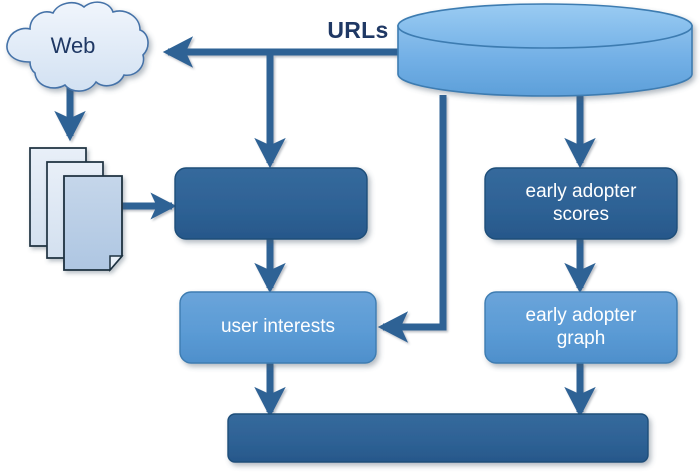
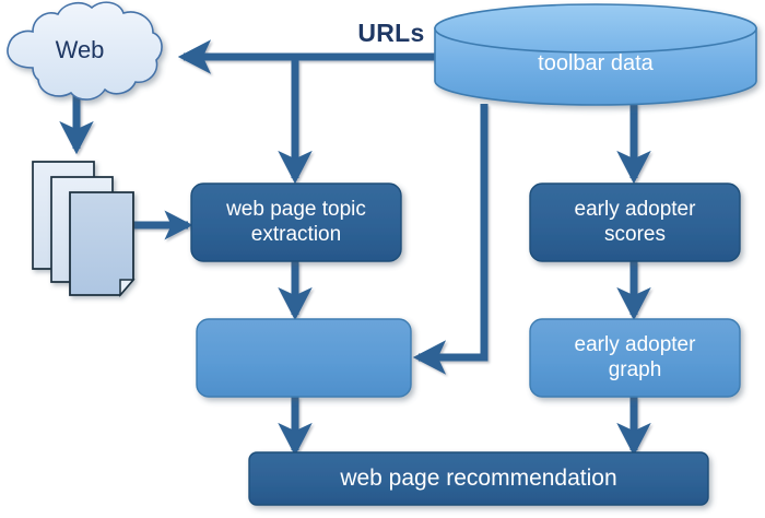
  Web
  URLs
+ toolbar data
+ web page topic
+ extraction
  early adopter
  scores
- user interests
  early adopter
  graph
+ web page recommendation
